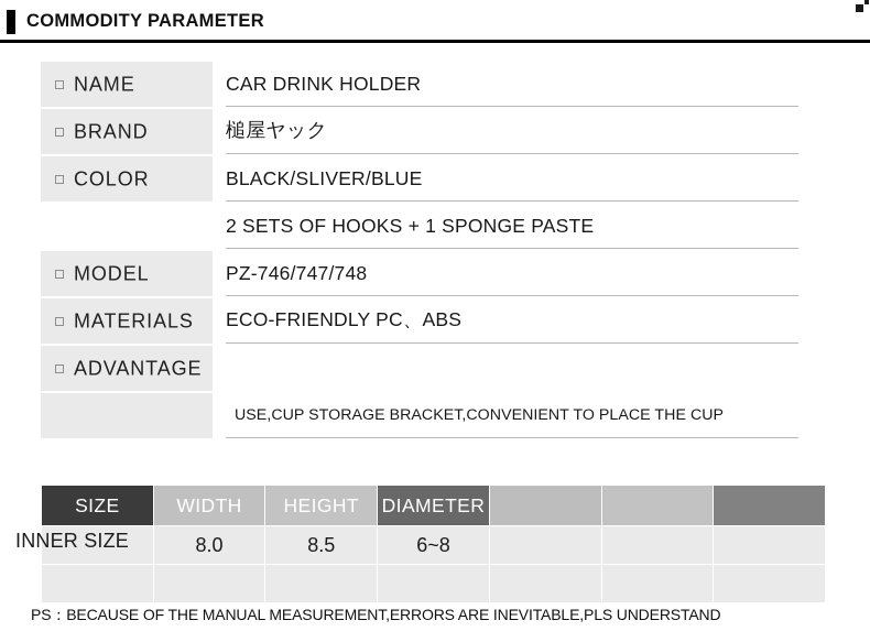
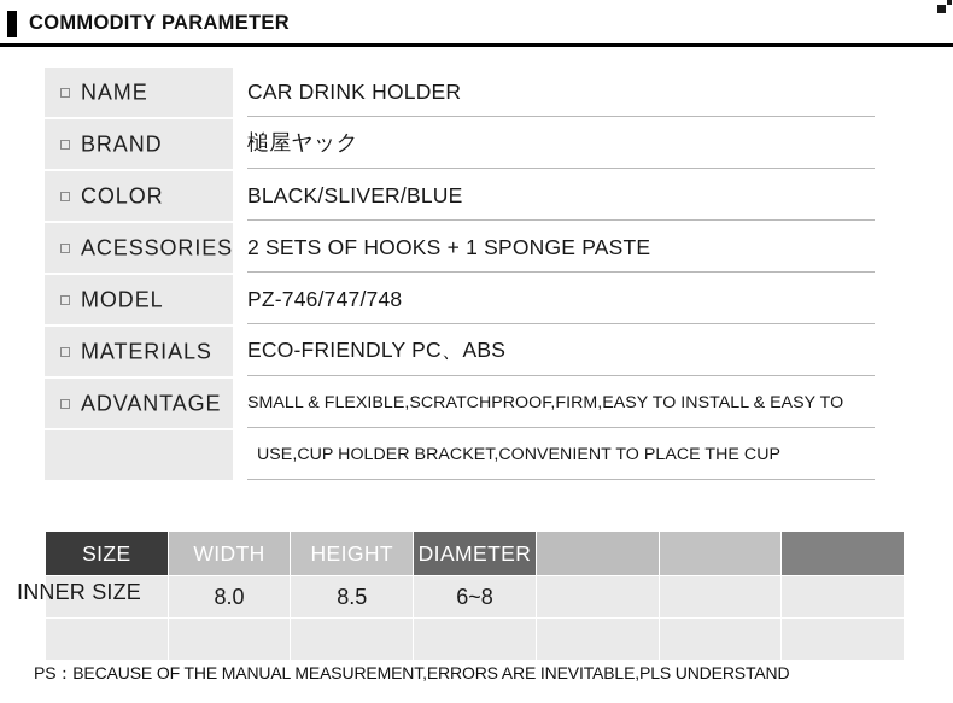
  COMMODITY PARAMETER
  NAME
  CAR DRINK HOLDER
  BRAND
  槌屋ヤック
  COLOR
  BLACK/SLIVER/BLUE
+ ACESSORIES
  2 SETS OF HOOKS + 1 SPONGE PASTE
  MODEL
  PZ-746/747/748
  MATERIALS
  ECO-FRIENDLY PC、ABS
  ADVANTAGE
+ SMALL & FLEXIBLE,SCRATCHPROOF,FIRM,EASY TO INSTALL & EASY TO
- USE,CUP STORAGE BRACKET,CONVENIENT TO PLACE THE CUP
+ USE,CUP HOLDER BRACKET,CONVENIENT TO PLACE THE CUP
  SIZE	WIDTH	HEIGHT	DIAMETER
  	8.0	8.5	6~8
  INNER SIZE
  PS：BECAUSE OF THE MANUAL MEASUREMENT,ERRORS ARE INEVITABLE,PLS UNDERSTAND
